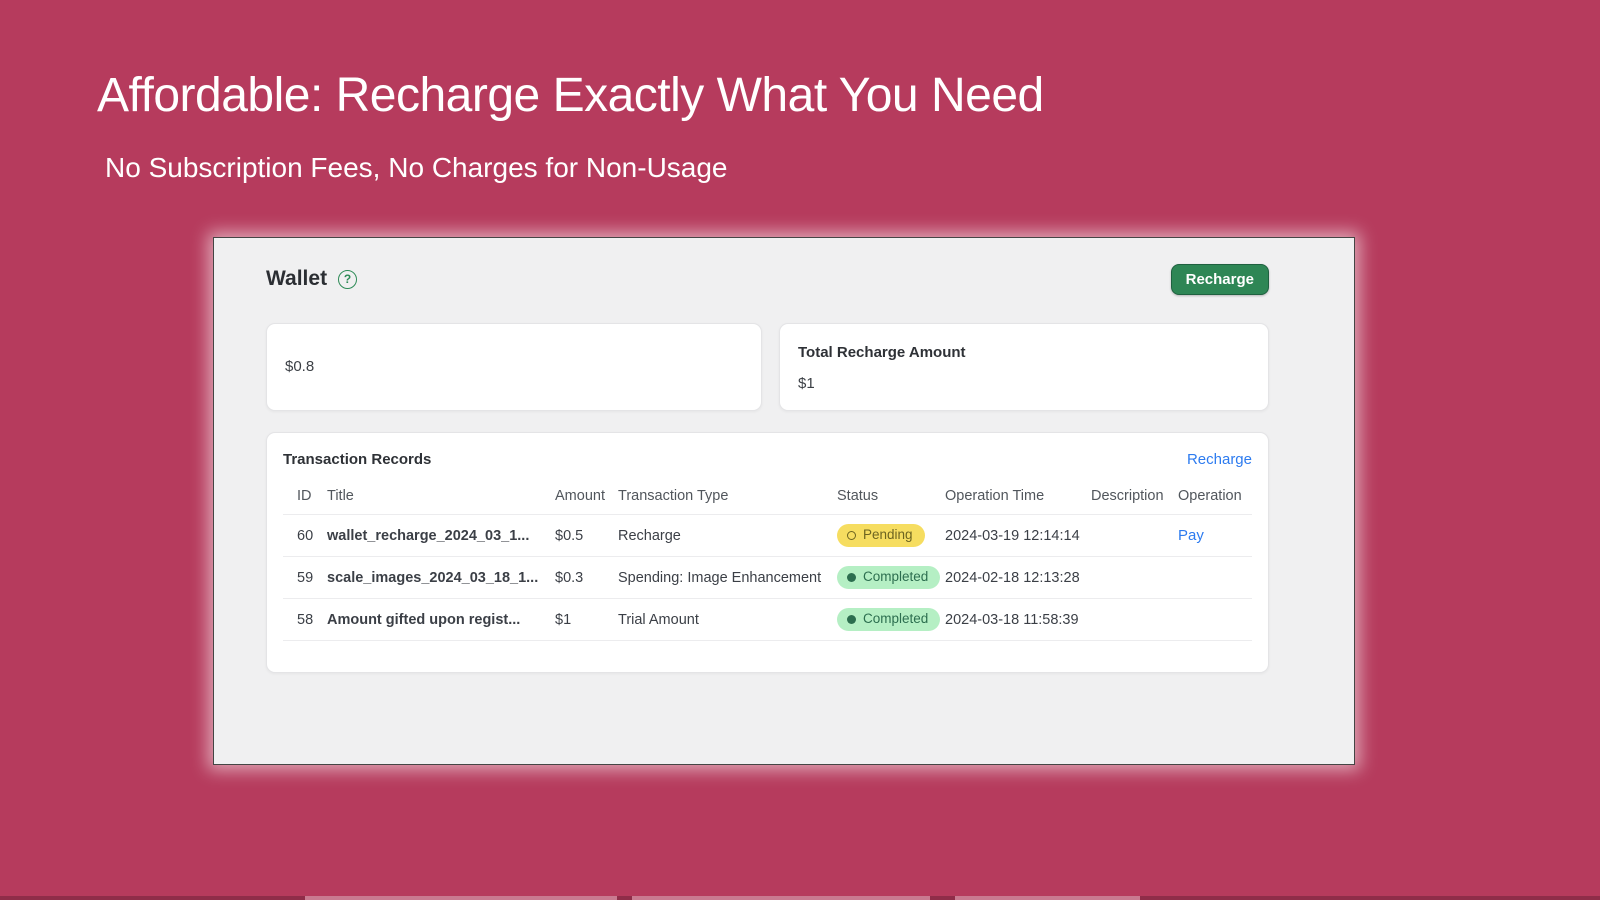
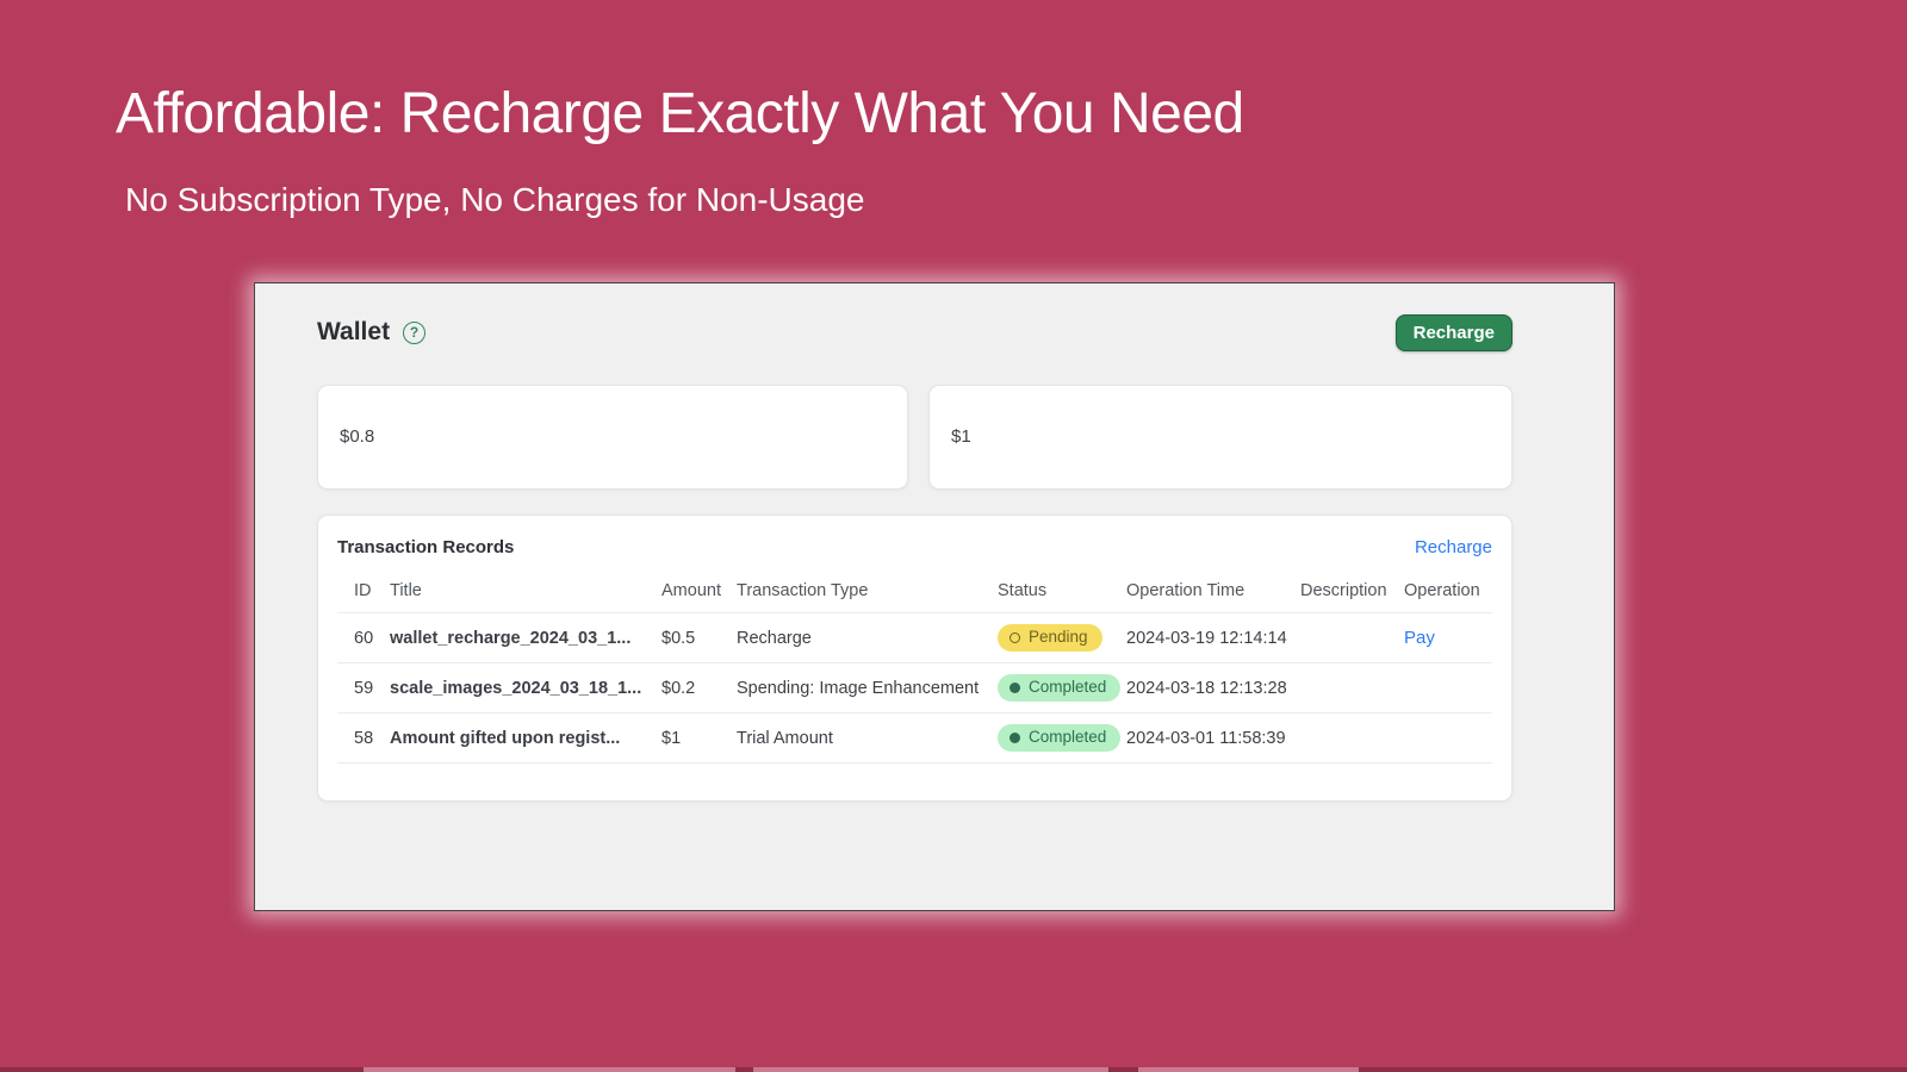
  Affordable: Recharge Exactly What You Need
- No Subscription Fees, No Charges for Non-Usage
+ No Subscription Type, No Charges for Non-Usage
  Wallet
  ?
  Recharge
  $0.8
- Total Recharge Amount
  $1
  Transaction Records
  Recharge
  ID
  Title
  Amount
  Transaction Type
  Status
  Operation Time
  Description
  Operation
  60
  wallet_recharge_2024_03_1...
  $0.5
  Recharge
  Pending
  2024-03-19 12:14:14
  Pay
  59
  scale_images_2024_03_18_1...
- $0.3
+ $0.2
  Spending: Image Enhancement
  Completed
- 2024-02-18 12:13:28
+ 2024-03-18 12:13:28
  58
  Amount gifted upon regist...
  $1
  Trial Amount
  Completed
- 2024-03-18 11:58:39
+ 2024-03-01 11:58:39
